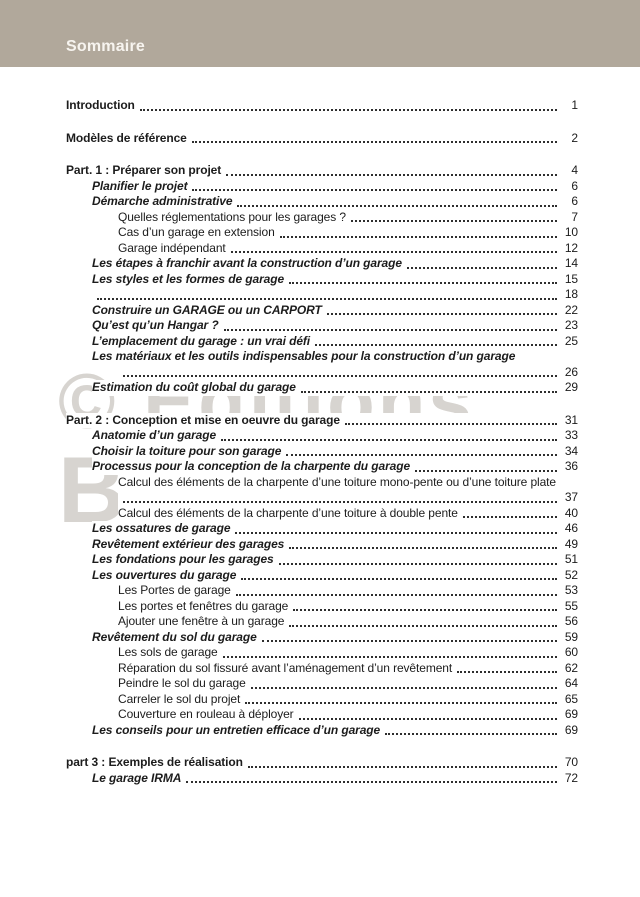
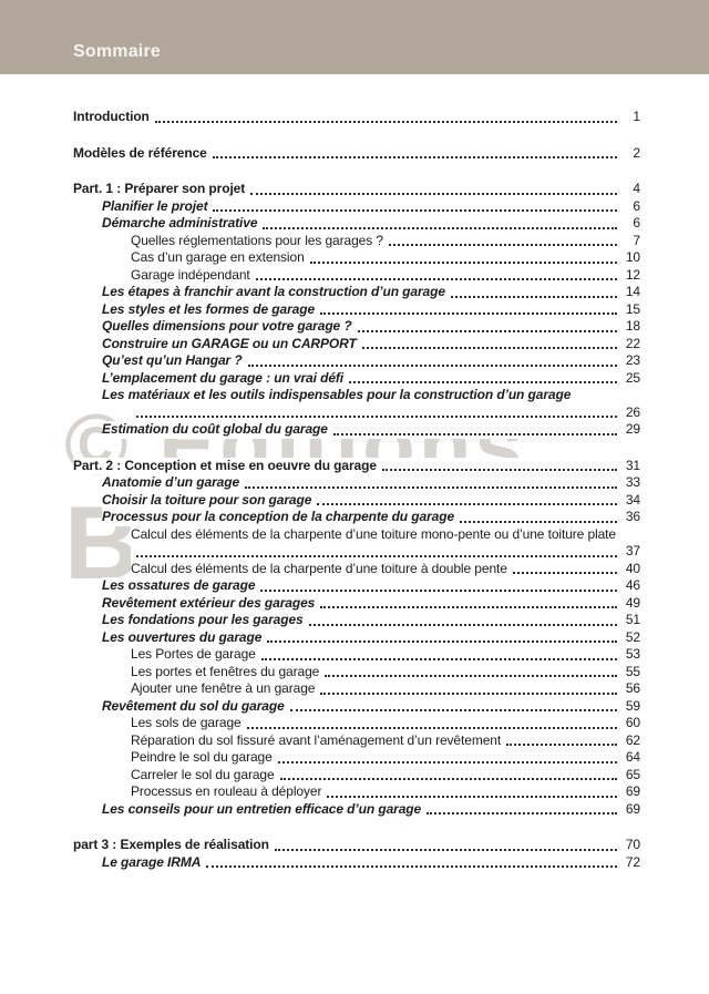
  Sommaire
  © Editions
  Introduction
  1
  Modèles de référence
  2
  Part. 1 : Préparer son projet
  4
  Planifier le projet
  6
  Démarche administrative
  6
  Quelles réglementations pour les garages ?
  7
  Cas d’un garage en extension
  10
  Garage indépendant
  12
  Les étapes à franchir avant la construction d’un garage
  14
  Les styles et les formes de garage
  15
+ Quelles dimensions pour votre garage ?
  18
  Construire un GARAGE ou un CARPORT
  22
  Qu’est qu’un Hangar ?
  23
  L’emplacement du garage : un vrai défi
  25
  Les matériaux et les outils indispensables pour la construction d’un garage
  26
  Estimation du coût global du garage
  29
  Part. 2 : Conception et mise en oeuvre du garage
  31
  Anatomie d’un garage
  33
  Choisir la toiture pour son garage
  34
  Processus pour la conception de la charpente du garage
  36
  Calcul des éléments de la charpente d’une toiture mono-pente ou d’une toiture plate
  37
  Calcul des éléments de la charpente d’une toiture à double pente
  40
  Les ossatures de garage
  46
  Revêtement extérieur des garages
  49
  Les fondations pour les garages
  51
  Les ouvertures du garage
  52
  Les Portes de garage
  53
  Les portes et fenêtres du garage
  55
  Ajouter une fenêtre à un garage
  56
  Revêtement du sol du garage
  59
  Les sols de garage
  60
  Réparation du sol fissuré avant l’aménagement d’un revêtement
  62
  Peindre le sol du garage
  64
- Carreler le sol du projet
+ Carreler le sol du garage
  65
- Couverture en rouleau à déployer
+ Processus en rouleau à déployer
  69
  Les conseils pour un entretien efficace d’un garage
  69
  part 3 : Exemples de réalisation
  70
  Le garage IRMA
  72
